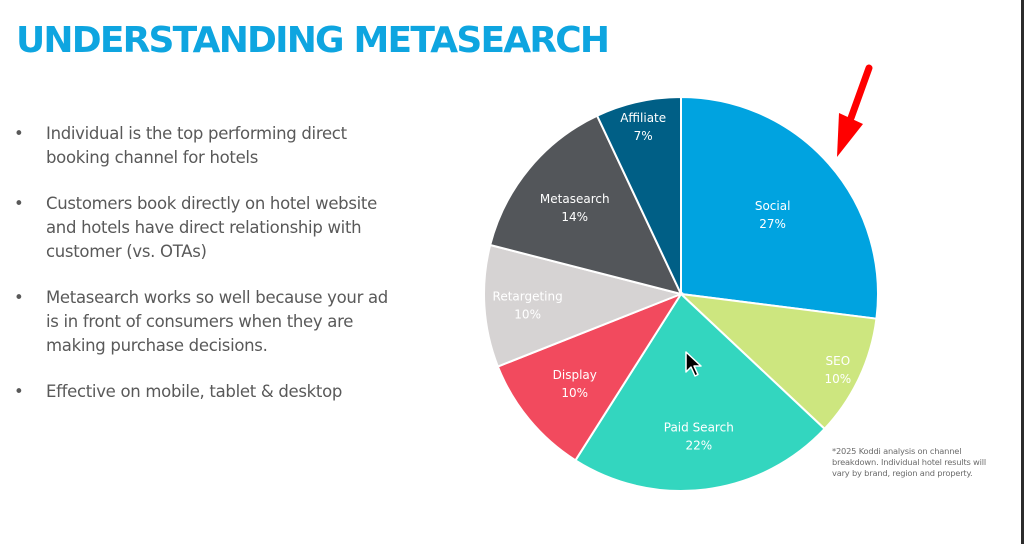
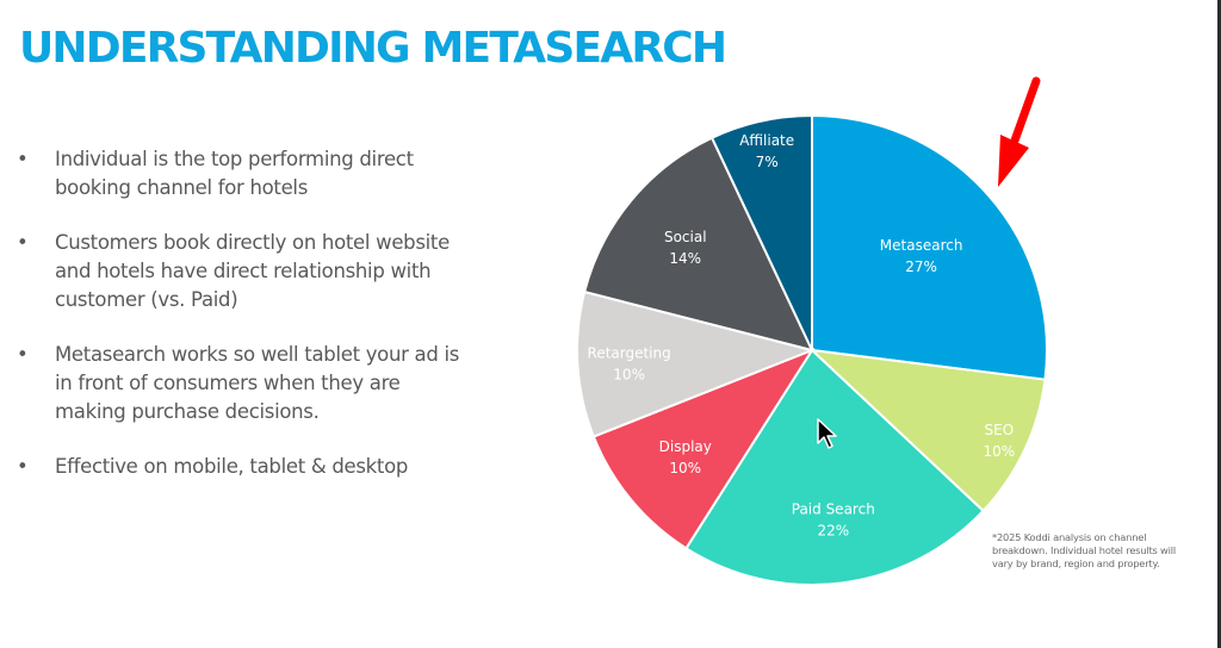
  UNDERSTANDING METASEARCH
  •
  Individual is the top performing direct booking channel for hotels
  •
- Customers book directly on hotel website and hotels have direct relationship with customer (vs. OTAs)
+ Customers book directly on hotel website and hotels have direct relationship with customer (vs. Paid)
  •
- Metasearch works so well because your ad is in front of consumers when they are making purchase decisions.
+ Metasearch works so well tablet your ad is in front of consumers when they are making purchase decisions.
  •
  Effective on mobile, tablet & desktop
- Social
+ Metasearch
  27%
  SEO
  10%
  Paid Search
  22%
  Display
  10%
  Retargeting
  10%
- Metasearch
+ Social
  14%
  Affiliate
  7%
  *2025 Koddi analysis on channel breakdown. Individual hotel results will vary by brand, region and property.
